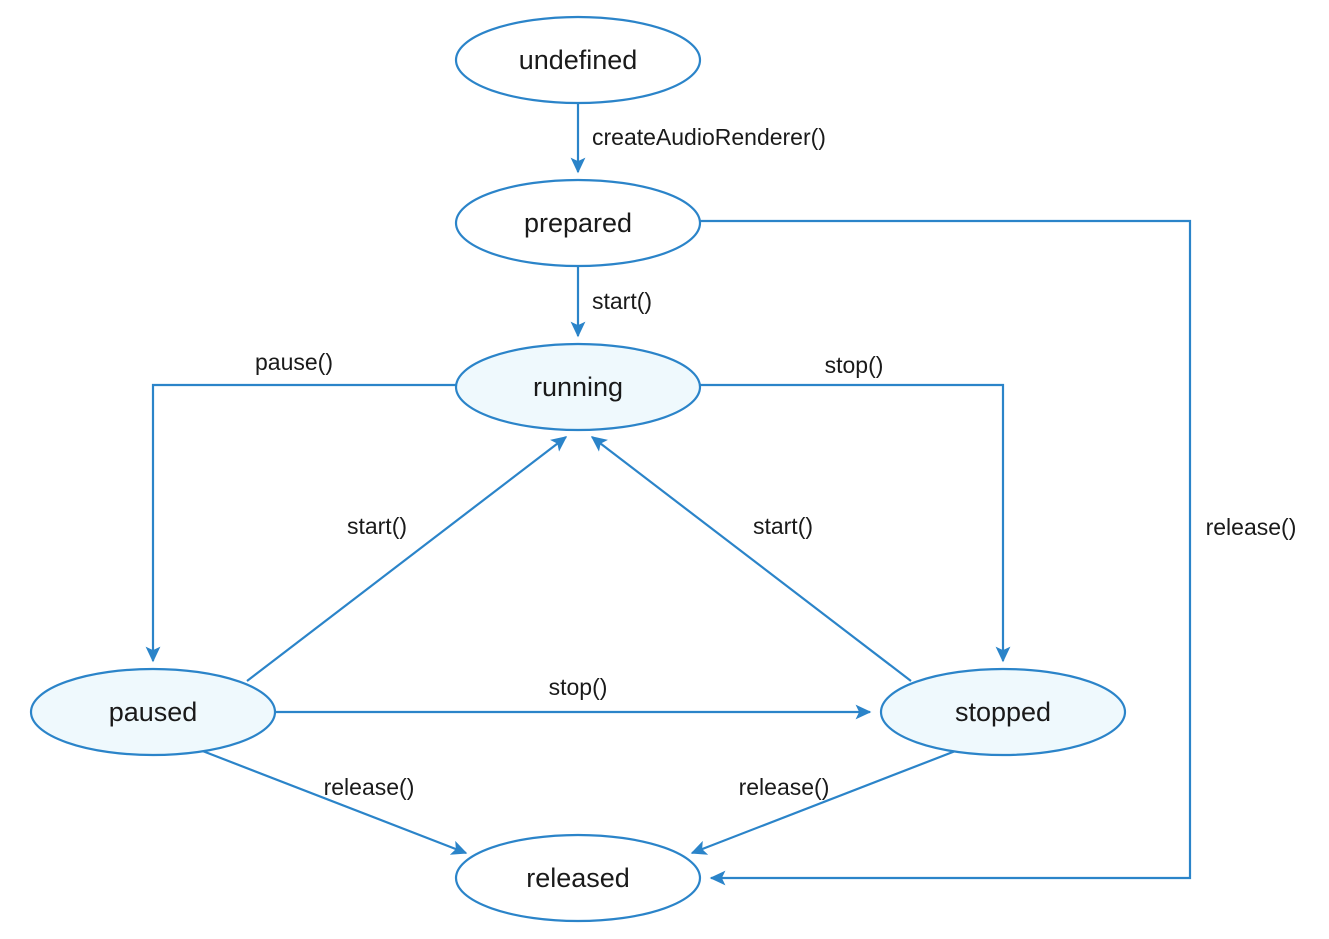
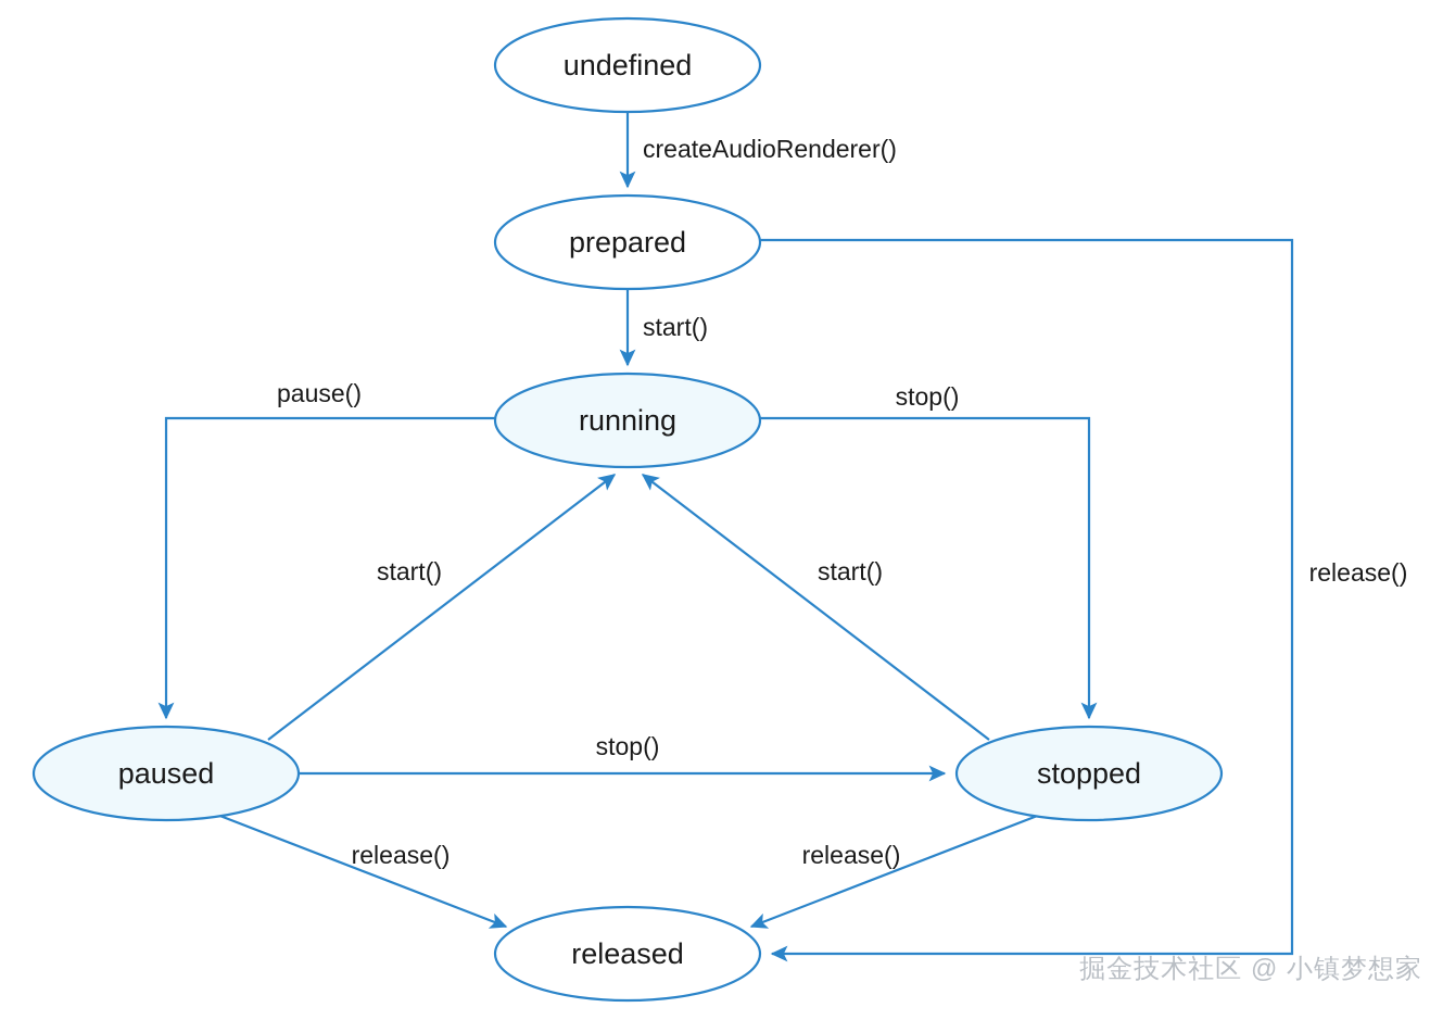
  createAudioRenderer()
  start()
  pause()
  stop()
  start()
  start()
  stop()
  release()
  release()
  release()
  undefined
  prepared
  running
  paused
  stopped
  released
+ 掘金技术社区 @ 小镇梦想家
